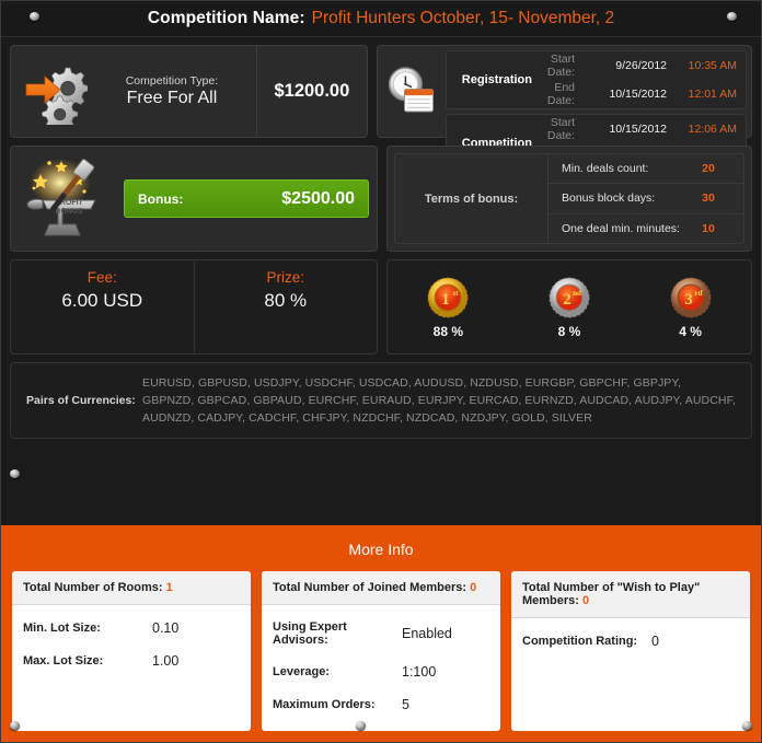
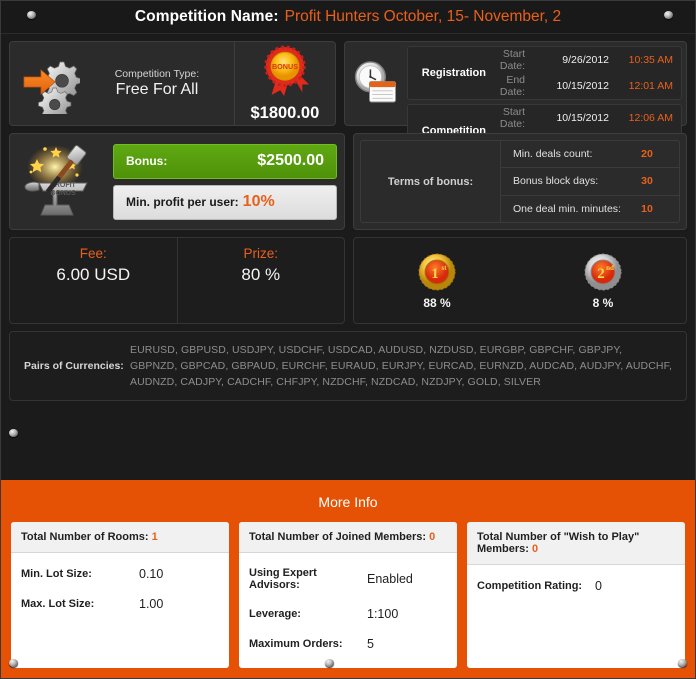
  Competition Name:
  Profit Hunters October, 15- November, 2
  Competition Type:
  Free For All
+ BONUS
- $1200.00
+ $1800.00
  Registration
  Start Date:
  9/26/2012
  10:35 AM
  End Date:
  10/15/2012
  12:01 AM
  Competition
  Start Date:
  10/15/2012
  12:06 AM
  Bonus:
  $2500.00
+ Min. profit per user:
+ 10%
  Terms of bonus:
  Min. deals count:
  20
  Bonus block days:
  30
  One deal min. minutes:
  10
  Fee:
  6.00 USD
  Prize:
  80 %
  1
  st
  88 %
  2
  nd
  8 %
- 3
- rd
- 4 %
  Pairs of Currencies:
  EURUSD, GBPUSD, USDJPY, USDCHF, USDCAD, AUDUSD, NZDUSD, EURGBP, GBPCHF, GBPJPY, GBPNZD, GBPCAD, GBPAUD, EURCHF, EURAUD, EURJPY, EURCAD, EURNZD, AUDCAD, AUDJPY, AUDCHF, AUDNZD, CADJPY, CADCHF, CHFJPY, NZDCHF, NZDCAD, NZDJPY, GOLD, SILVER
  More Info
  Total Number of Rooms: 1
  Min. Lot Size:
  0.10
  Max. Lot Size:
  1.00
  Total Number of Joined Members: 0
  Using Expert Advisors:
  Enabled
  Leverage:
  1:100
  Maximum Orders:
  5
  Total Number of "Wish to Play" Members: 0
  Competition Rating:
  0
